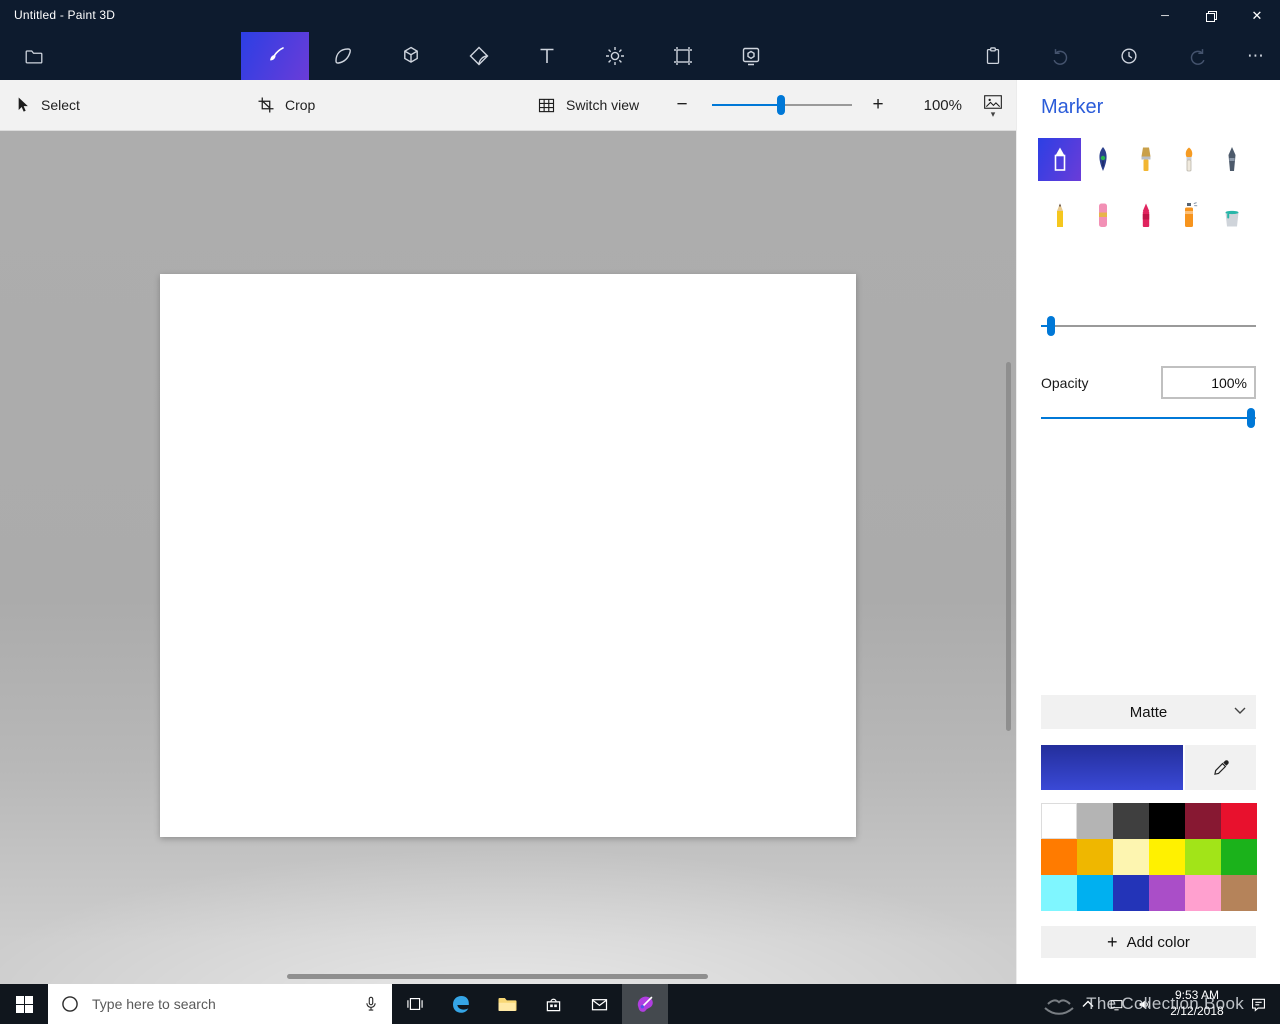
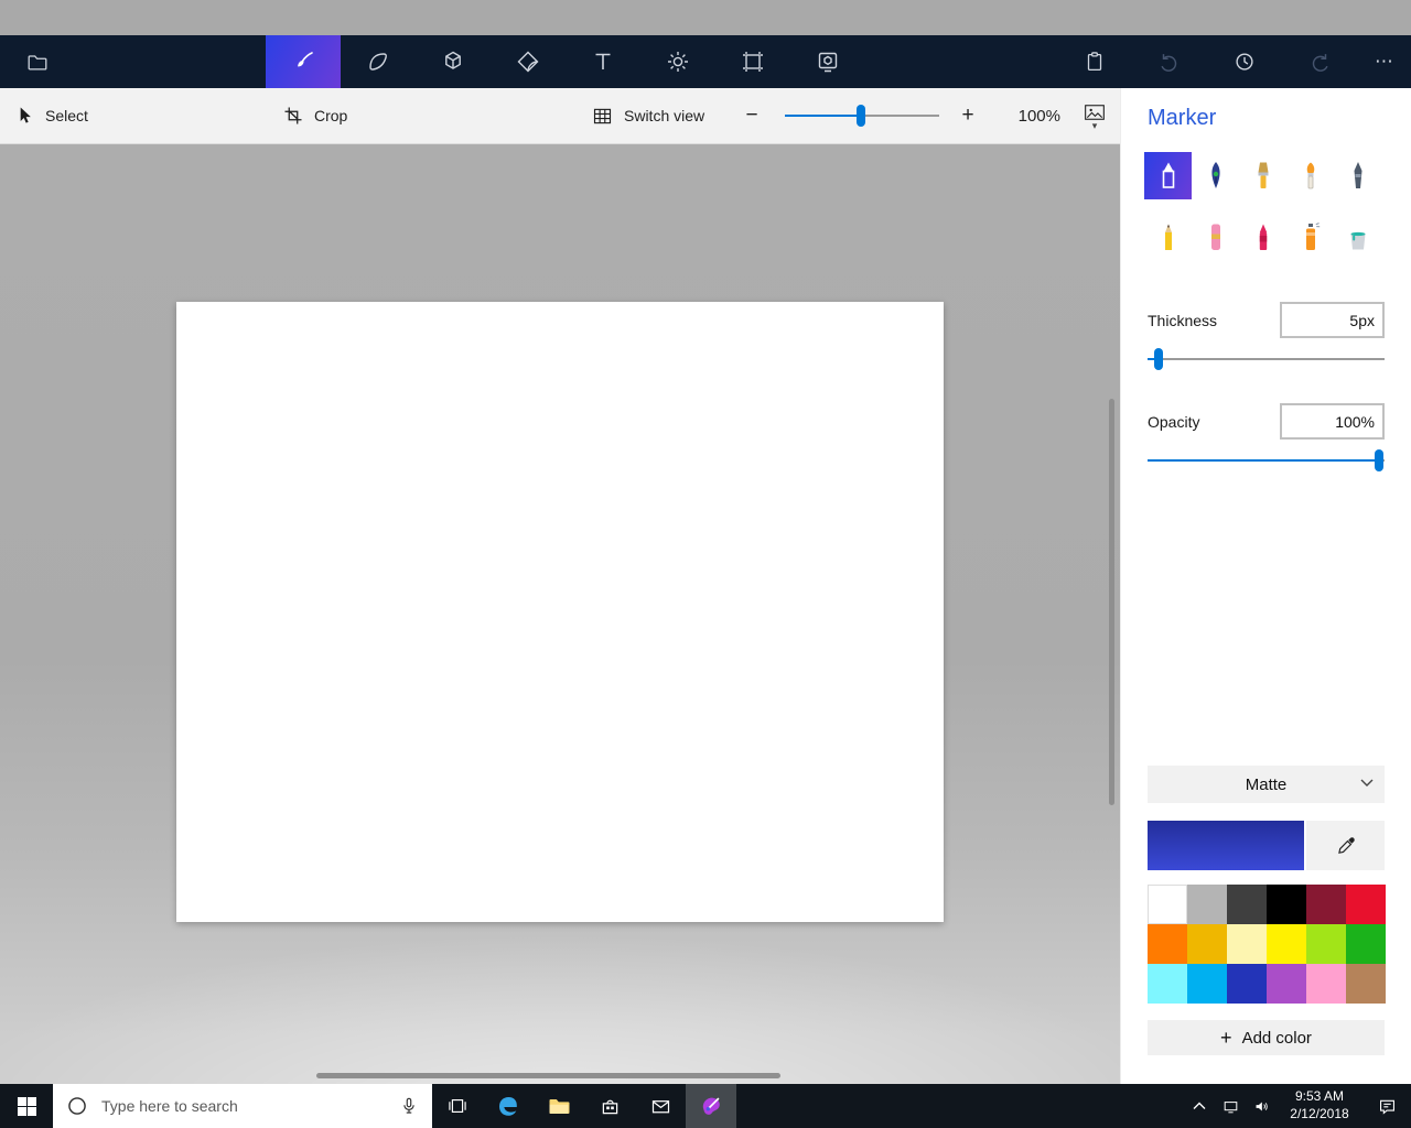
- Untitled - Paint 3D
- ─
- ✕
  ⋯
  Select
  Crop
  Switch view
  −
  +
  100%
  ▾
  Marker
+ Thickness
+ 5px
  Opacity
  100%
  Matte
  +
  Add color
  Type here to search
  9:53 AM
  2/12/2018
- The Collection Book
